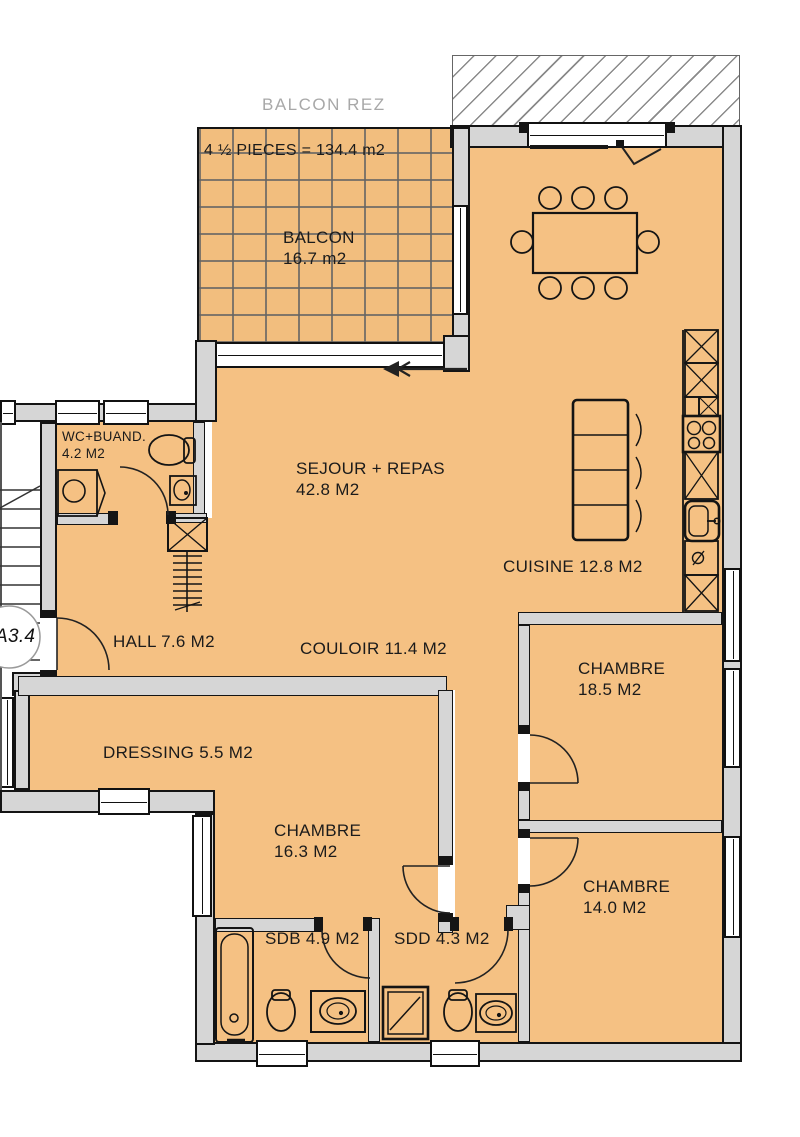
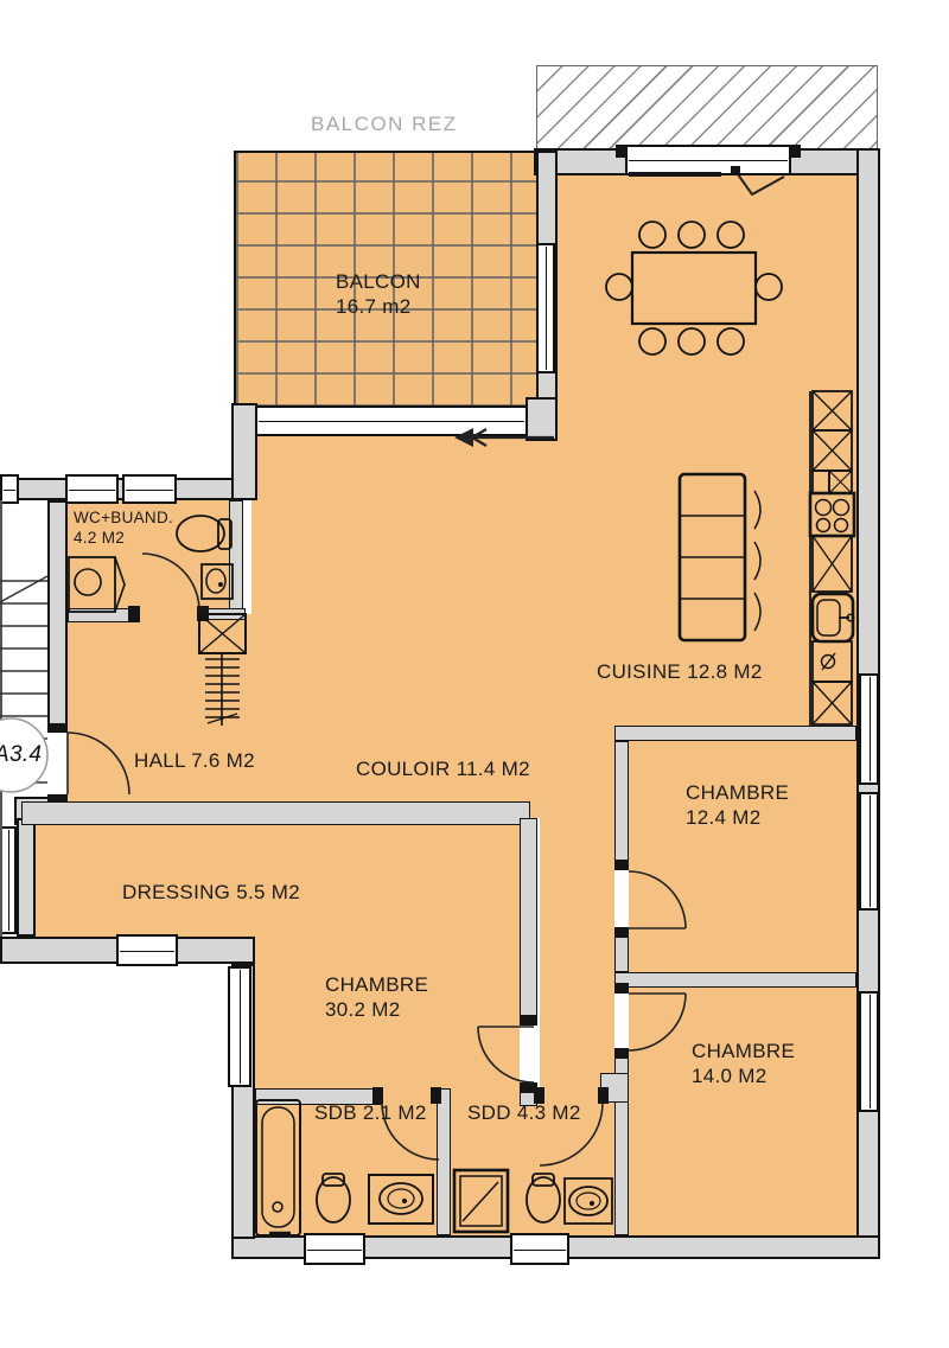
  BALCON REZ
- 4 ½ PIECES = 134.4 m2
  BALCON
  16.7 m2
- SEJOUR + REPAS
- 42.8 M2
  CUISINE 12.8 M2
  WC+BUAND.
  4.2 M2
  HALL 7.6 M2
  COULOIR 11.4 M2
  CHAMBRE
- 18.5 M2
+ 12.4 M2
  DRESSING 5.5 M2
  CHAMBRE
- 16.3 M2
+ 30.2 M2
- SDB 4.9 M2
+ SDB 2.1 M2
  SDD 4.3 M2
  CHAMBRE
  14.0 M2
  A3.4
